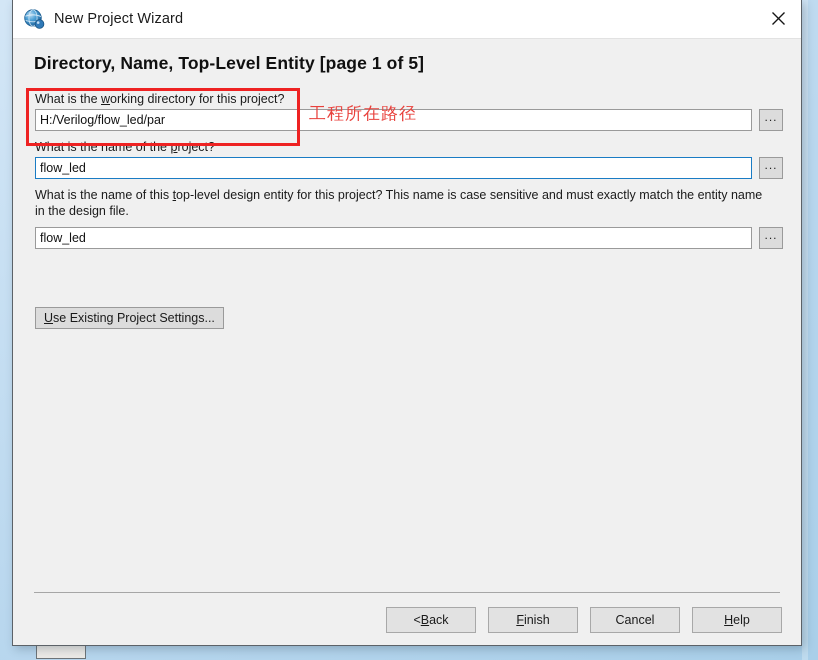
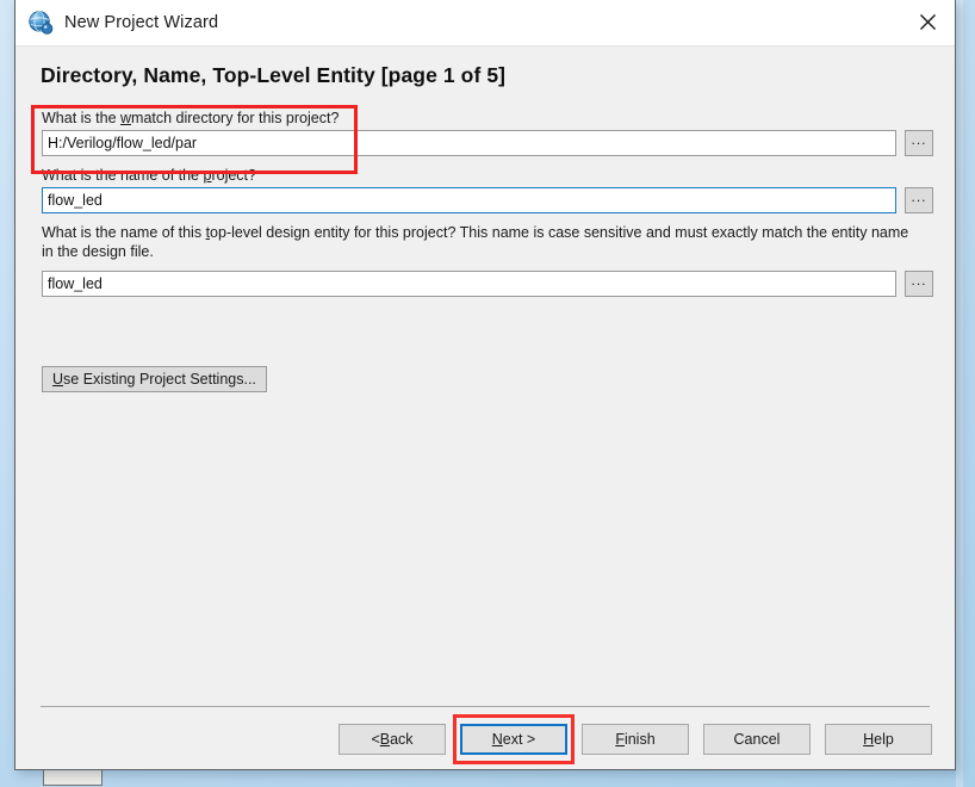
  New Project Wizard
  Directory, Name, Top-Level Entity [page 1 of 5]
- What is the working directory for this project?
+ What is the wmatch directory for this project?
  H:/Verilog/flow_led/par
  ...
  What is the name of the project?
  flow_led
  ...
  What is the name of this top-level design entity for this project? This name is case sensitive and must exactly match the entity name in the design file.
  flow_led
  ...
  U
  se Existing Project Settings...
- 工程所在路径
  <
  B
  ack
+ N
+ ext >
  F
  inish
  Cancel
  H
  elp
